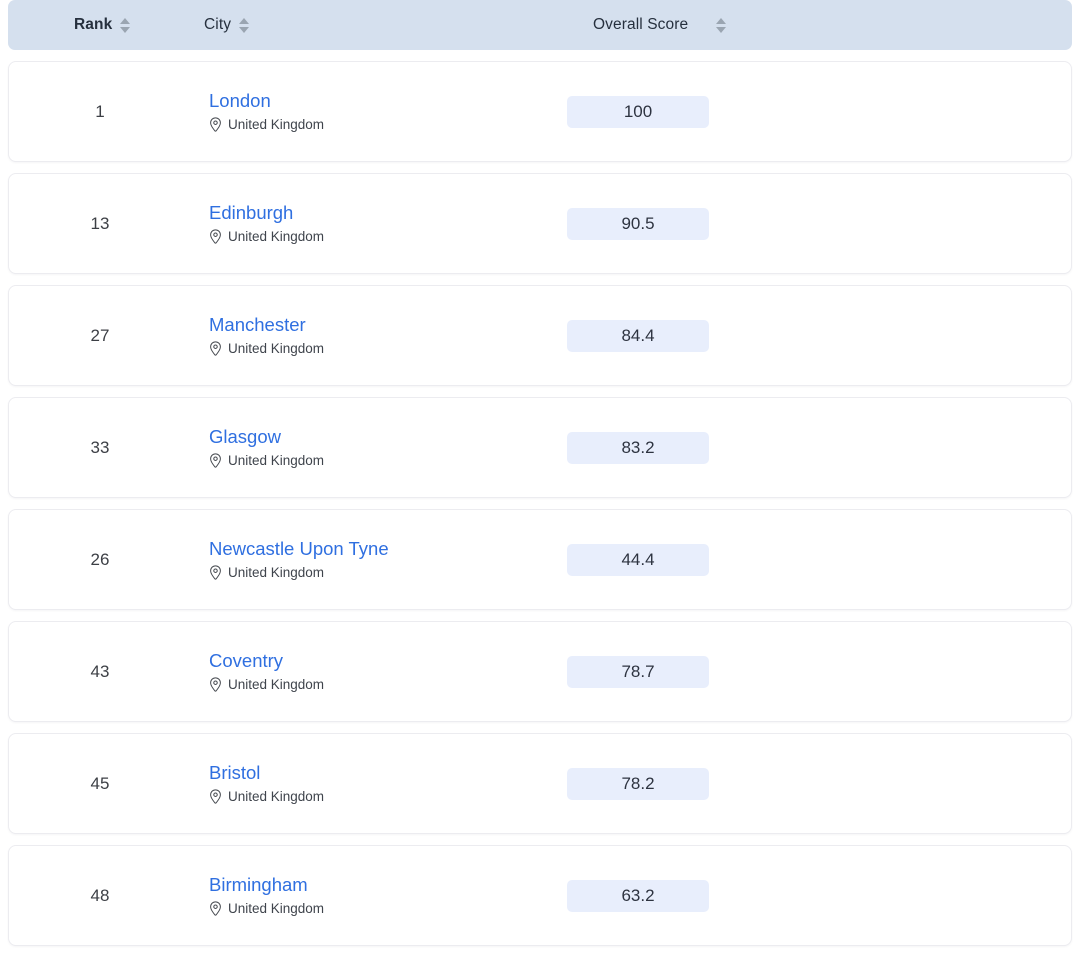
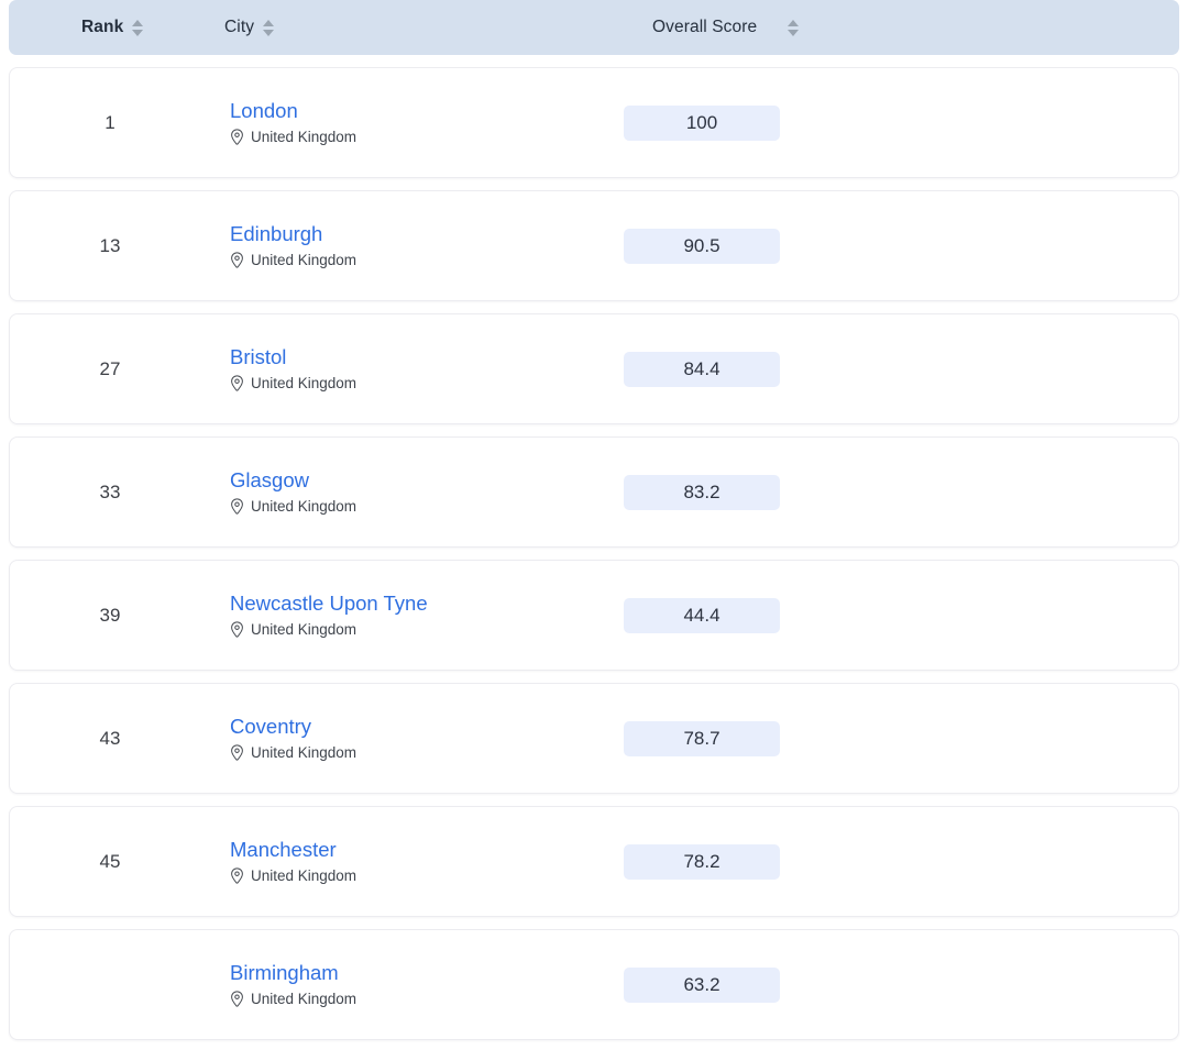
  Rank
  City
  Overall Score
  1
  London
  United Kingdom
  100
  13
  Edinburgh
  United Kingdom
  90.5
  27
- Manchester
+ Bristol
  United Kingdom
  84.4
  33
  Glasgow
  United Kingdom
  83.2
- 26
+ 39
  Newcastle Upon Tyne
  United Kingdom
  44.4
  43
  Coventry
  United Kingdom
  78.7
  45
- Bristol
+ Manchester
  United Kingdom
  78.2
- 48
  Birmingham
  United Kingdom
  63.2
